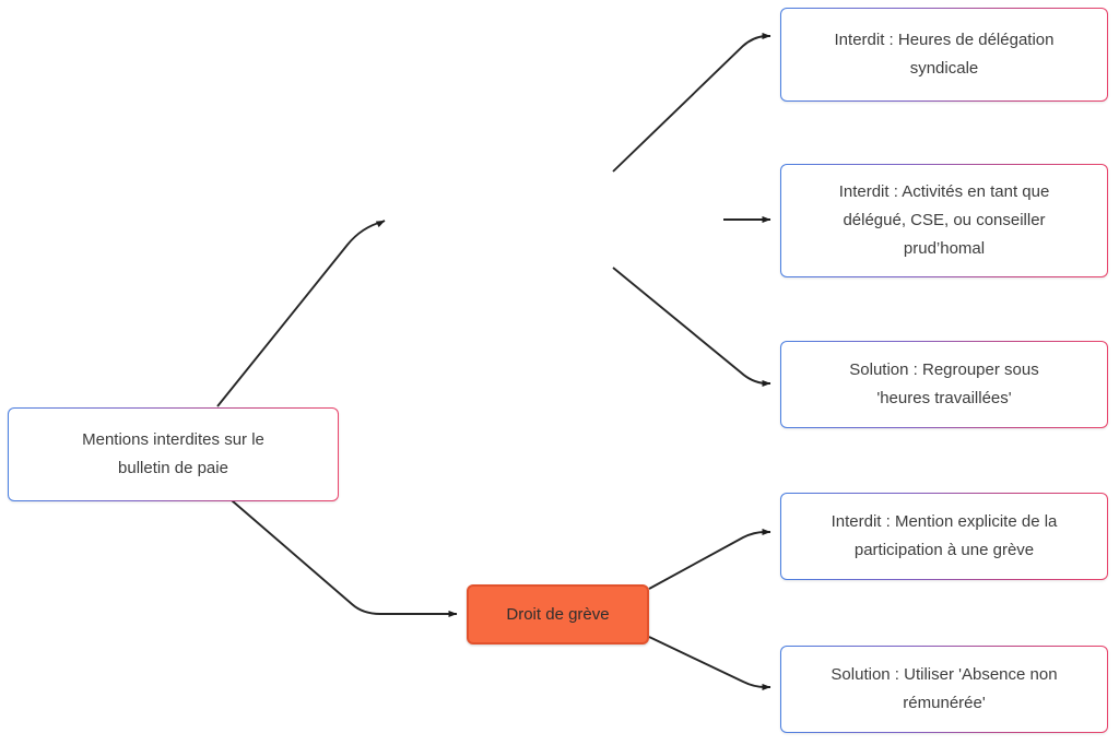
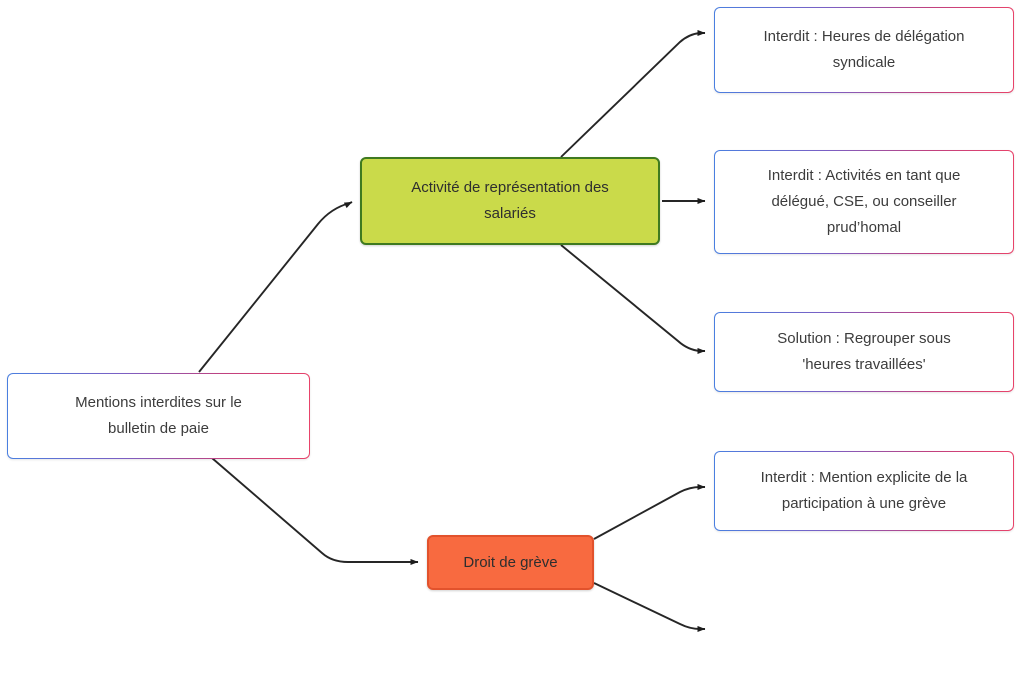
  Mentions interdites sur le
  bulletin de paie
+ Activité de représentation des
+ salariés
  Droit de grève
  Interdit : Heures de délégation
  syndicale
  Interdit : Activités en tant que
  délégué, CSE, ou conseiller
  prud’homal
  Solution : Regrouper sous
  'heures travaillées'
  Interdit : Mention explicite de la
  participation à une grève
- Solution : Utiliser 'Absence non
- rémunérée'
